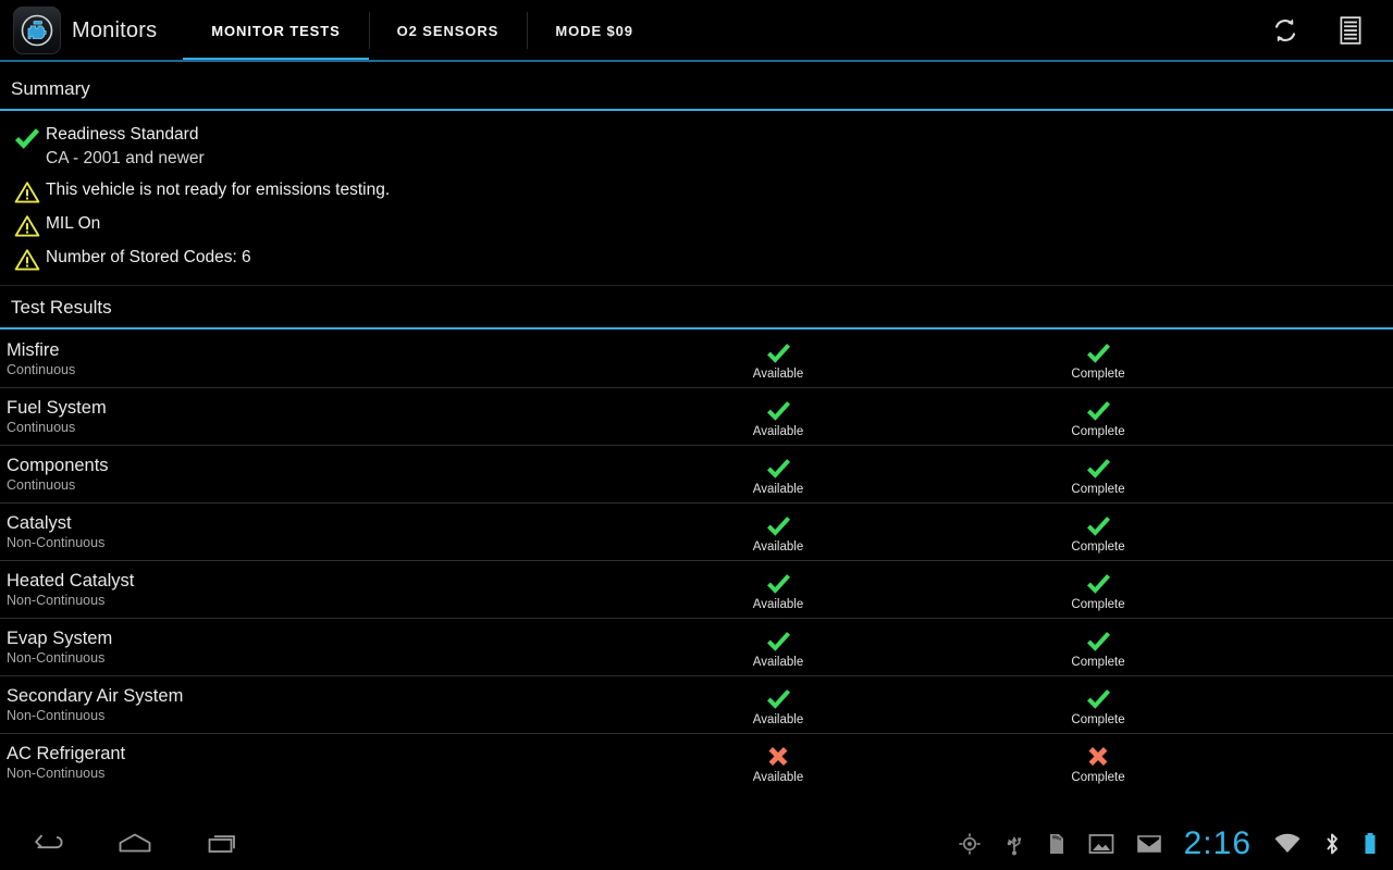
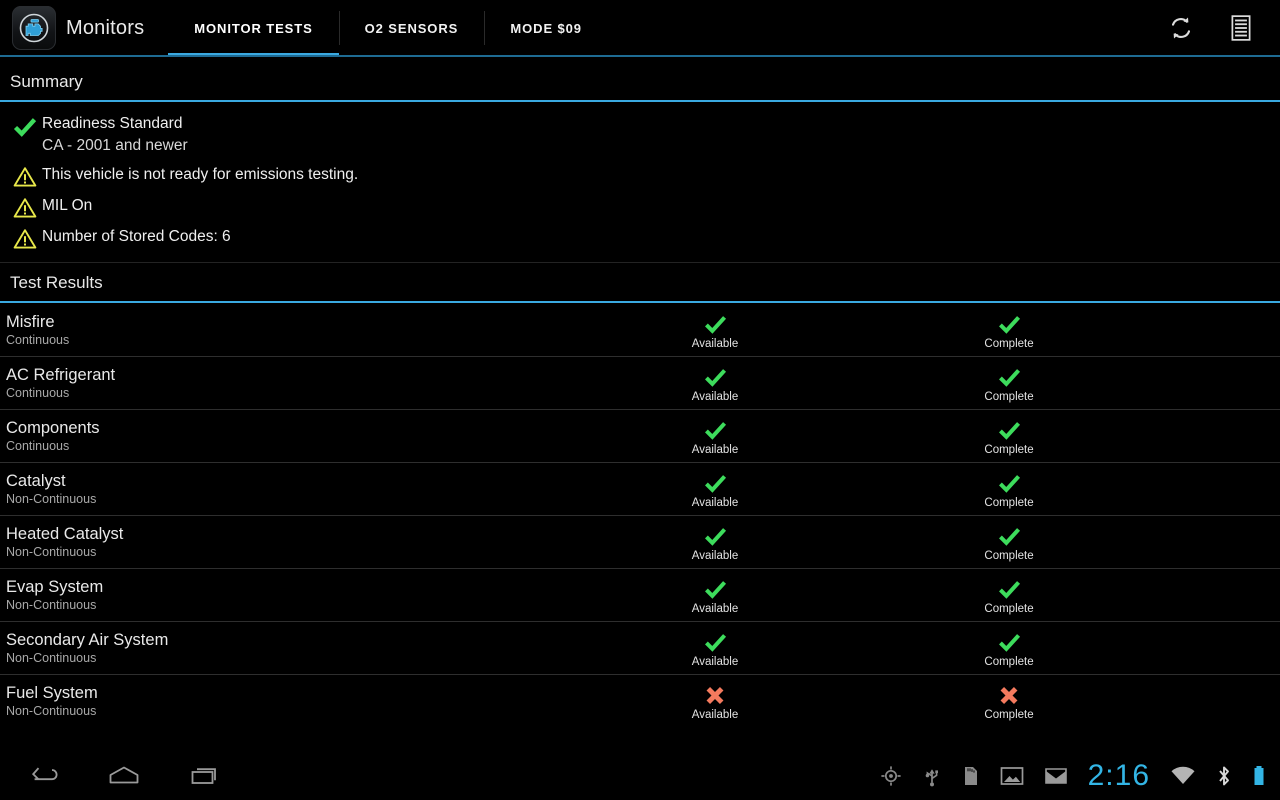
  Monitors
  MONITOR TESTS
  O2 SENSORS
  MODE $09
  Summary
  Readiness Standard
  CA - 2001 and newer
  This vehicle is not ready for emissions testing.
  MIL On
  Number of Stored Codes: 6
  Test Results
  Misfire
  Continuous
  Available
  Complete
- Fuel System
+ AC Refrigerant
  Continuous
  Available
  Complete
  Components
  Continuous
  Available
  Complete
  Catalyst
  Non-Continuous
  Available
  Complete
  Heated Catalyst
  Non-Continuous
  Available
  Complete
  Evap System
  Non-Continuous
  Available
  Complete
  Secondary Air System
  Non-Continuous
  Available
  Complete
- AC Refrigerant
+ Fuel System
  Non-Continuous
  Available
  Complete
  2:16
